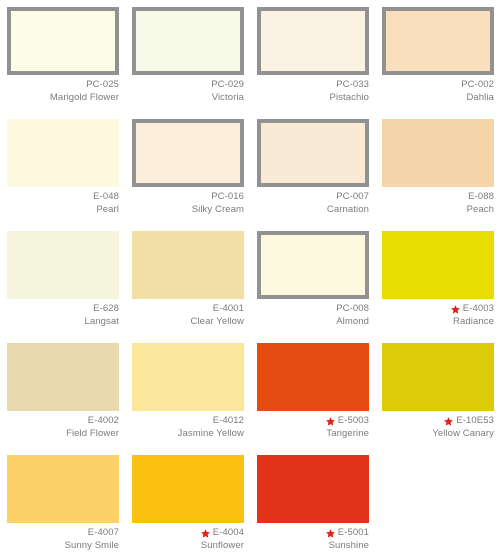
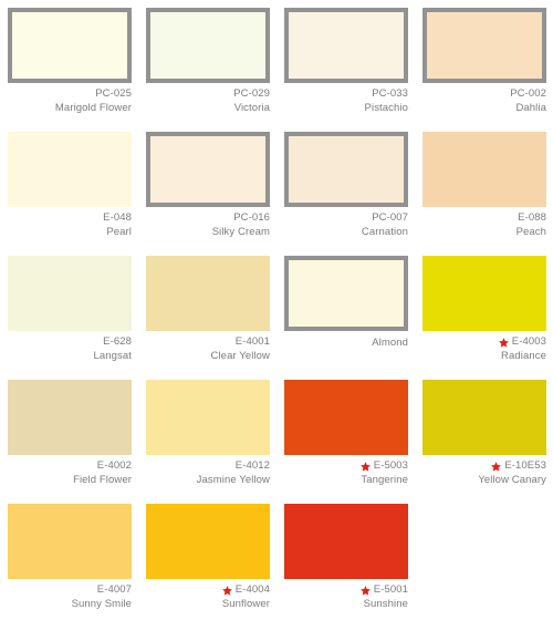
  PC-025
  Marigold Flower
  PC-029
  Victoria
  PC-033
  Pistachio
  PC-002
  Dahlia
  E-048
  Pearl
  PC-016
  Silky Cream
  PC-007
  Carnation
  E-088
  Peach
  E-628
  Langsat
  E-4001
  Clear Yellow
- PC-008
  Almond
  E-4003
  Radiance
  E-4002
  Field Flower
  E-4012
  Jasmine Yellow
  E-5003
  Tangerine
  E-10E53
  Yellow Canary
  E-4007
  Sunny Smile
  E-4004
  Sunflower
  E-5001
  Sunshine
